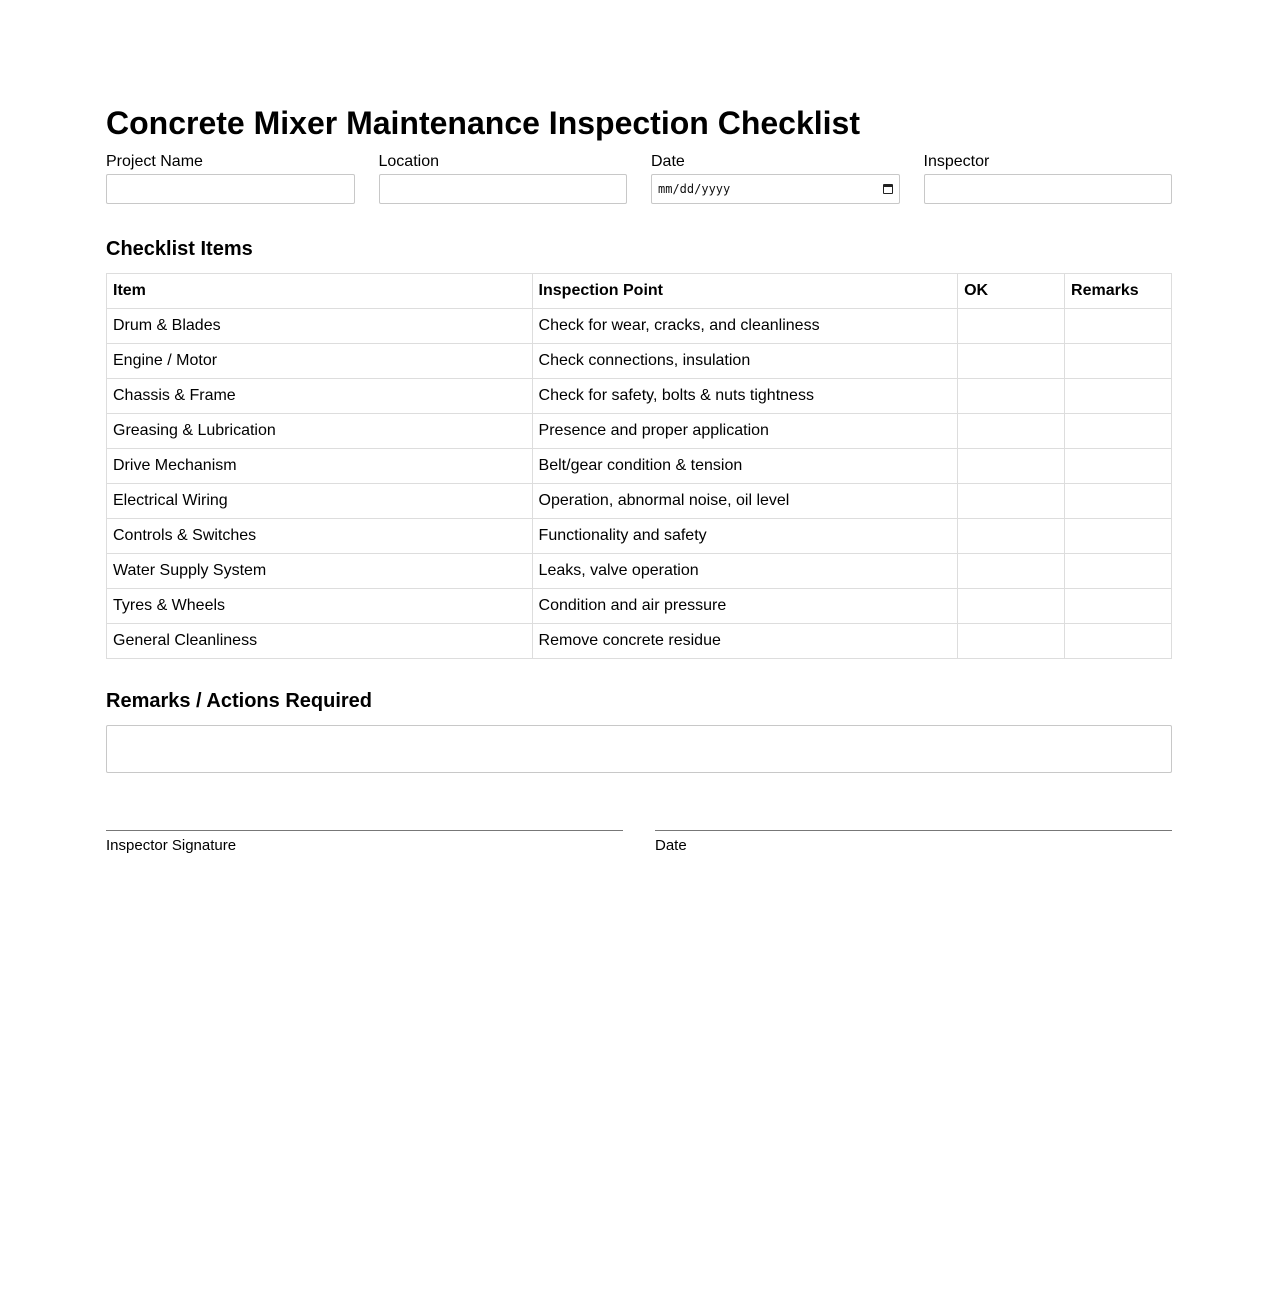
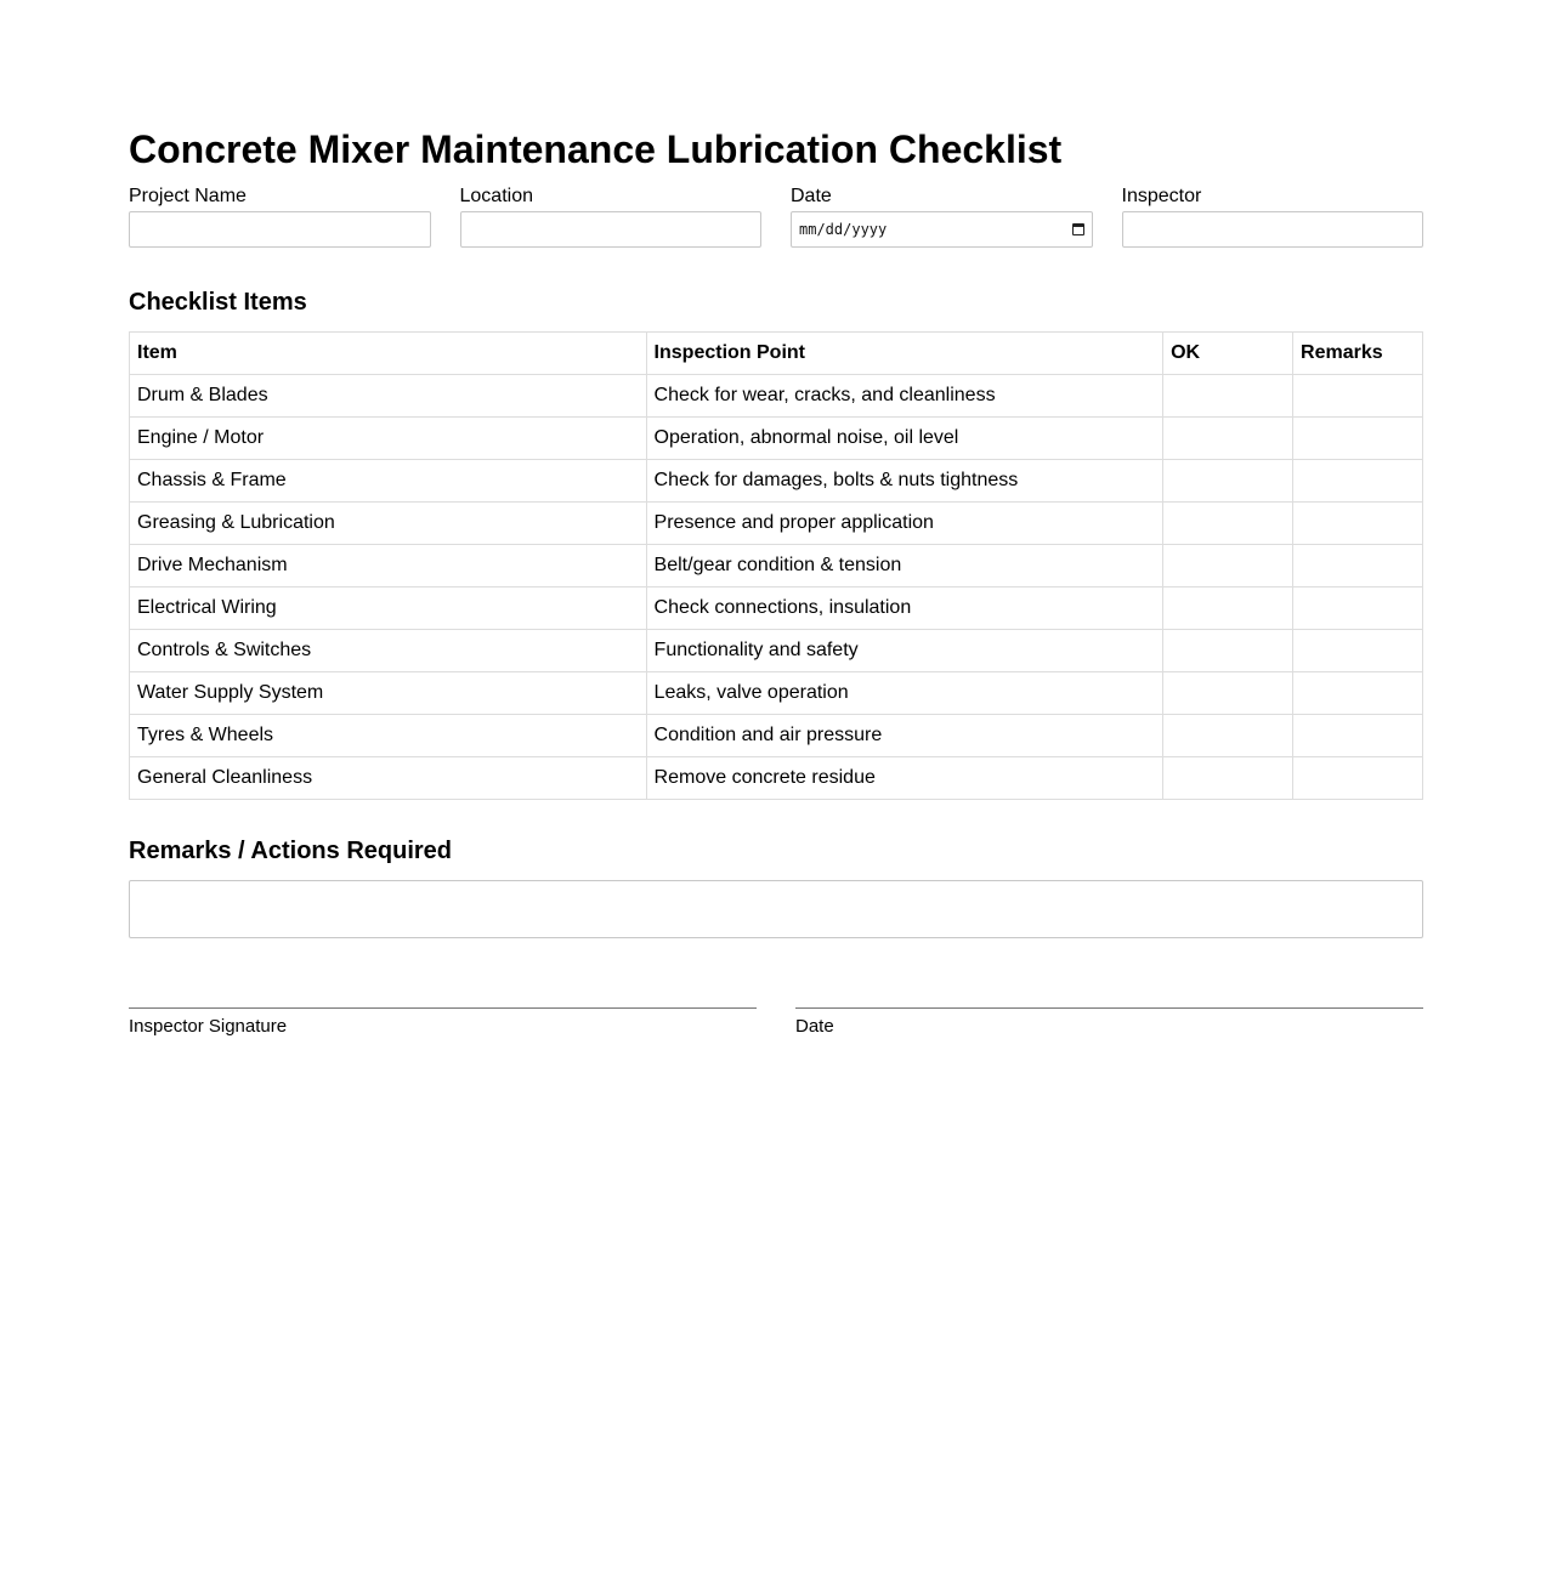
- Concrete Mixer Maintenance Inspection Checklist
+ Concrete Mixer Maintenance Lubrication Checklist
  Project Name
  Location
  Date
  mm/dd/yyyy
  Inspector
  Checklist Items
  Item	Inspection Point	OK	Remarks
  Drum & Blades	Check for wear, cracks, and cleanliness
- Engine / Motor	Check connections, insulation
+ Engine / Motor	Operation, abnormal noise, oil level
- Chassis & Frame	Check for safety, bolts & nuts tightness
+ Chassis & Frame	Check for damages, bolts & nuts tightness
  Greasing & Lubrication	Presence and proper application
  Drive Mechanism	Belt/gear condition & tension
- Electrical Wiring	Operation, abnormal noise, oil level
+ Electrical Wiring	Check connections, insulation
  Controls & Switches	Functionality and safety
  Water Supply System	Leaks, valve operation
  Tyres & Wheels	Condition and air pressure
  General Cleanliness	Remove concrete residue
  Remarks / Actions Required
  Inspector Signature
  Date
